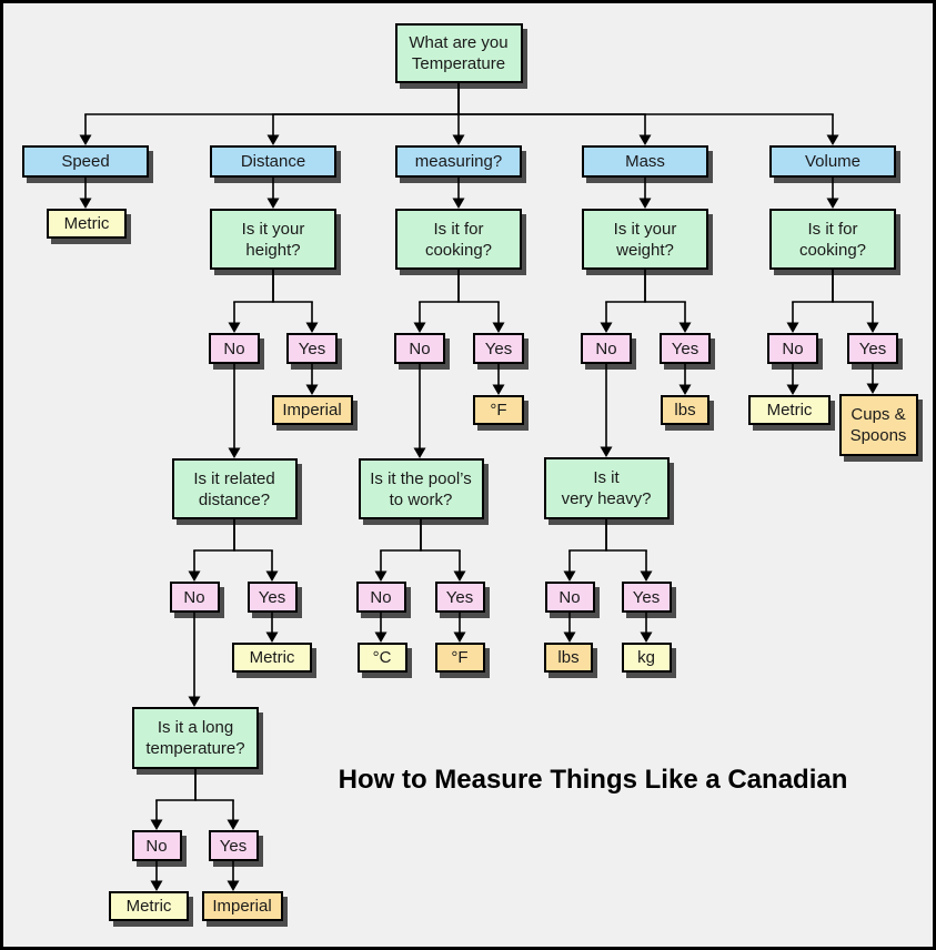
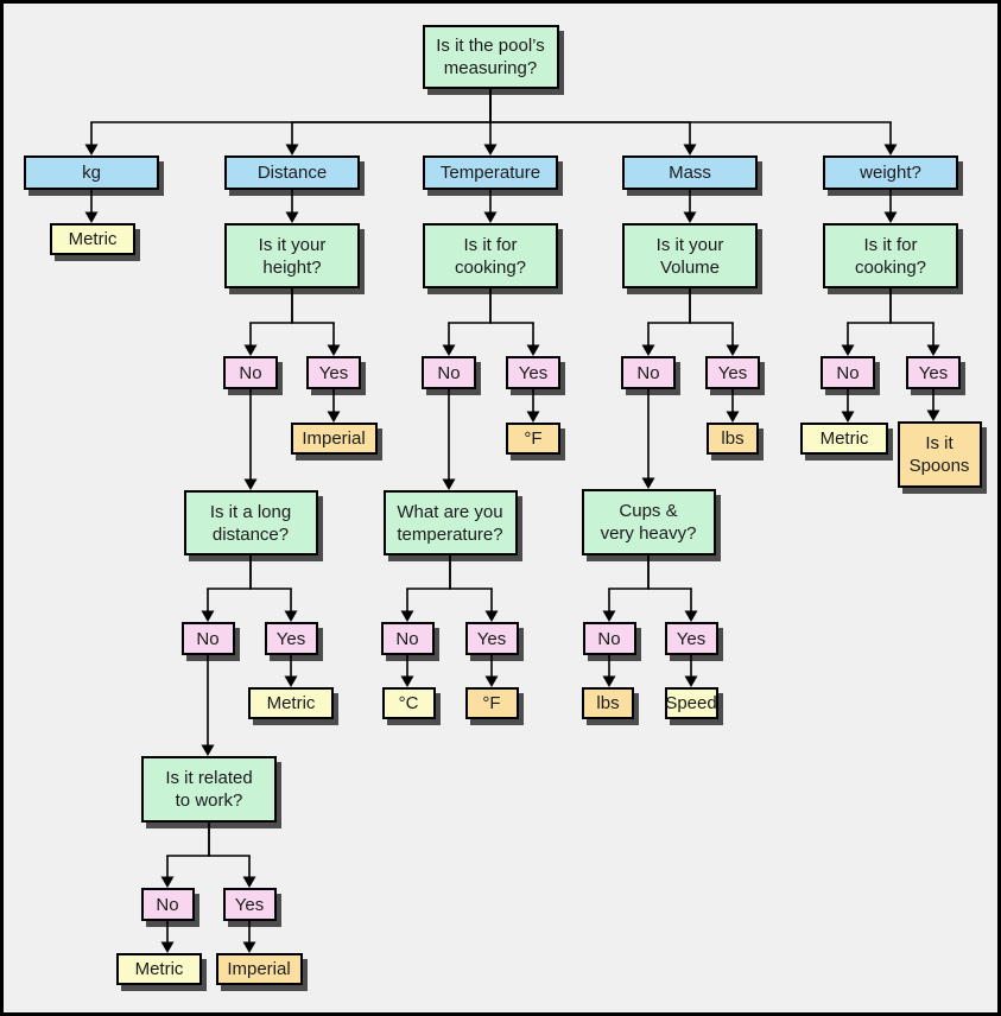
- What are you
+ Is it the pool’s
- Temperature
+ measuring?
- Speed
+ kg
  Distance
- measuring?
+ Temperature
  Mass
- Volume
+ weight?
  Metric
  Is it your
  height?
  Is it for
  cooking?
  Is it your
- weight?
+ Volume
  Is it for
  cooking?
  No
  Yes
  Imperial
  No
  Yes
  °F
  No
  Yes
  lbs
  No
  Yes
  Metric
- Cups &
+ Is it
  Spoons
- Is it related
+ Is it a long
  distance?
- Is it the pool’s
+ What are you
- to work?
+ temperature?
- Is it
+ Cups &
  very heavy?
  No
  Yes
  Metric
  No
  Yes
  °C
  °F
  No
  Yes
  lbs
- kg
+ Speed
- Is it a long
+ Is it related
- temperature?
+ to work?
  No
  Yes
  Metric
  Imperial
- How to Measure Things Like a Canadian
